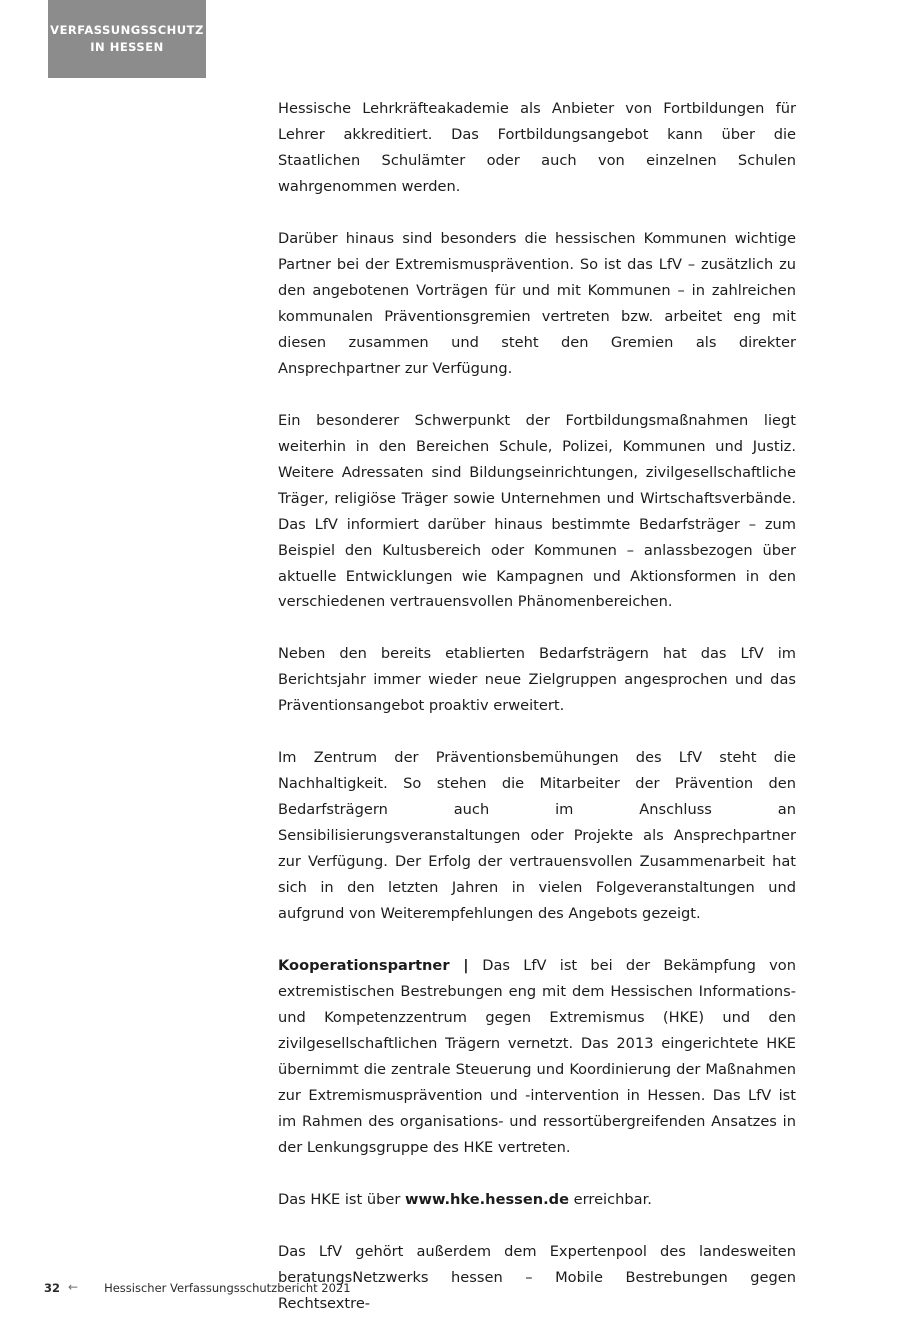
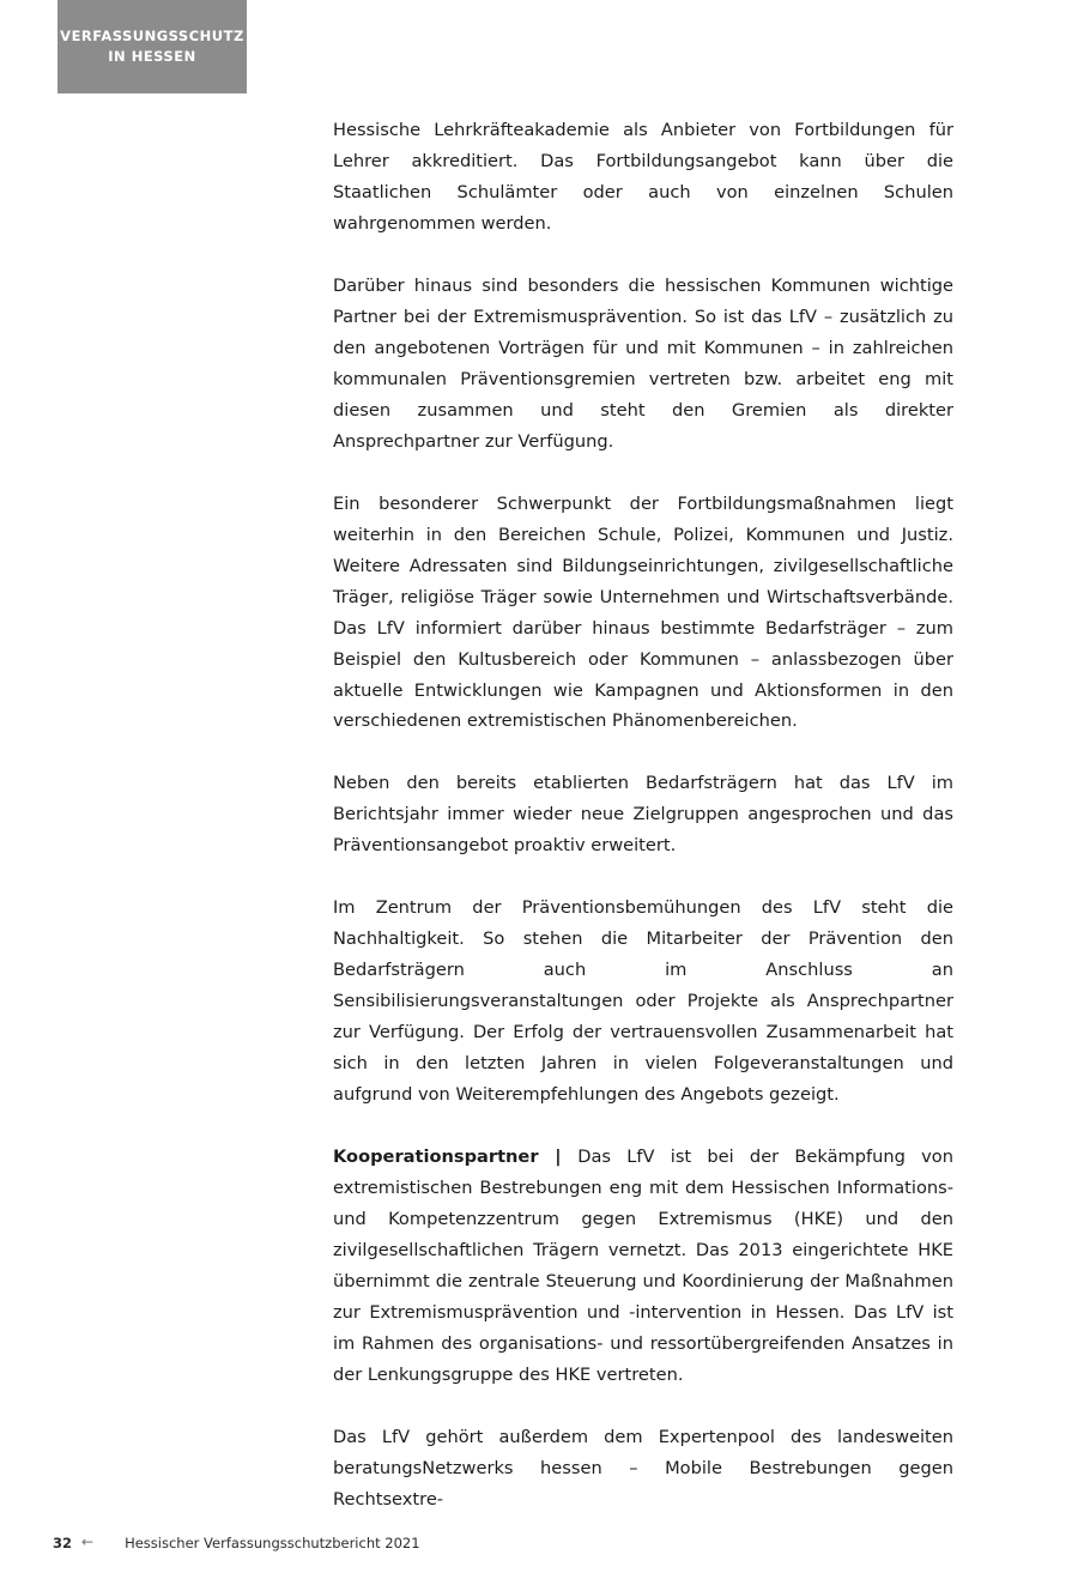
  VERFASSUNGSSCHUTZ
  IN HESSEN
  Hessische Lehrkräfteakademie als Anbieter von Fortbildungen für Lehrer akkreditiert. Das Fortbildungsangebot kann über die Staatlichen Schulämter oder auch von einzelnen Schulen wahrgenommen werden.
  Darüber hinaus sind besonders die hessischen Kommunen wichtige Partner bei der Extremismusprävention. So ist das LfV – zusätzlich zu den angebotenen Vorträgen für und mit Kommunen – in zahlreichen kommunalen Präventionsgremien vertreten bzw. arbeitet eng mit diesen zusammen und steht den Gremien als direkter Ansprechpartner zur Verfügung.
- Ein besonderer Schwerpunkt der Fortbildungsmaßnahmen liegt weiterhin in den Bereichen Schule, Polizei, Kommunen und Justiz. Weitere Adressaten sind Bildungseinrichtungen, zivilgesellschaftliche Träger, religiöse Träger sowie Unternehmen und Wirtschaftsverbände. Das LfV informiert darüber hinaus bestimmte Bedarfsträger – zum Beispiel den Kultusbereich oder Kommunen – anlassbezogen über aktuelle Entwicklungen wie Kampagnen und Aktionsformen in den verschiedenen vertrauensvollen Phänomenbereichen.
+ Ein besonderer Schwerpunkt der Fortbildungsmaßnahmen liegt weiterhin in den Bereichen Schule, Polizei, Kommunen und Justiz. Weitere Adressaten sind Bildungseinrichtungen, zivilgesellschaftliche Träger, religiöse Träger sowie Unternehmen und Wirtschaftsverbände. Das LfV informiert darüber hinaus bestimmte Bedarfsträger – zum Beispiel den Kultusbereich oder Kommunen – anlassbezogen über aktuelle Entwicklungen wie Kampagnen und Aktionsformen in den verschiedenen extremistischen Phänomenbereichen.
  Neben den bereits etablierten Bedarfsträgern hat das LfV im Berichtsjahr immer wieder neue Zielgruppen angesprochen und das Präventionsangebot proaktiv erweitert.
  Im Zentrum der Präventionsbemühungen des LfV steht die Nachhaltigkeit. So stehen die Mitarbeiter der Prävention den Bedarfsträgern auch im Anschluss an Sensibilisierungsveranstaltungen oder Projekte als Ansprechpartner zur Verfügung. Der Erfolg der vertrauensvollen Zusammenarbeit hat sich in den letzten Jahren in vielen Folgeveranstaltungen und aufgrund von Weiterempfehlungen des Angebots gezeigt.
  Kooperationspartner | Das LfV ist bei der Bekämpfung von extremistischen Bestrebungen eng mit dem Hessischen Informations- und Kompetenzzentrum gegen Extremismus (HKE) und den zivilgesellschaftlichen Trägern vernetzt. Das 2013 eingerichtete HKE übernimmt die zentrale Steuerung und Koordinierung der Maßnahmen zur Extremismusprävention und -intervention in Hessen. Das LfV ist im Rahmen des organisations- und ressortübergreifenden Ansatzes in der Lenkungsgruppe des HKE vertreten.
- Das HKE ist über www.hke.hessen.de erreichbar.
  Das LfV gehört außerdem dem Expertenpool des landesweiten beratungsNetzwerks hessen – Mobile Bestrebungen gegen Rechtsextre-
  32
  ←
  Hessischer Verfassungsschutzbericht 2021
